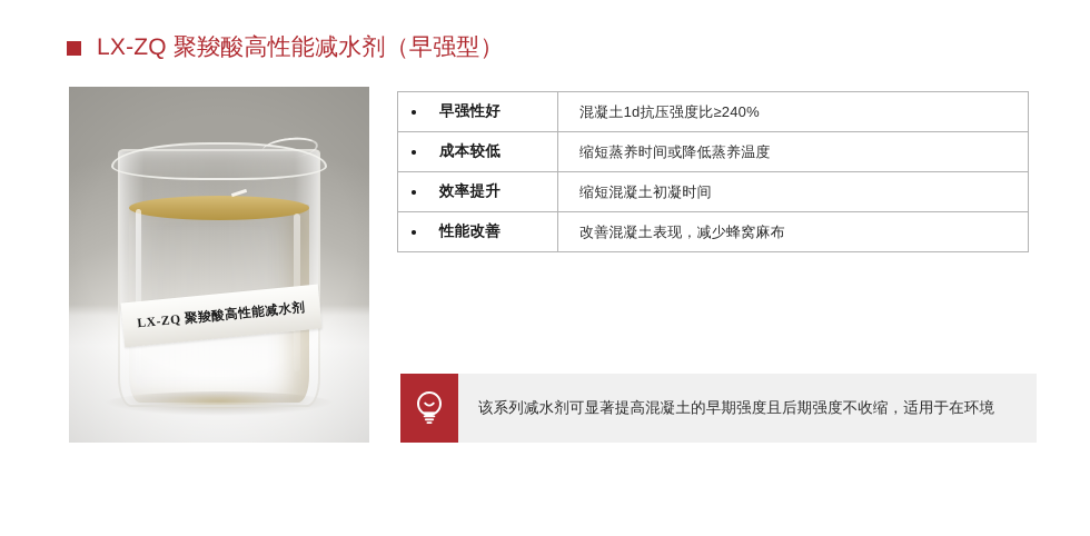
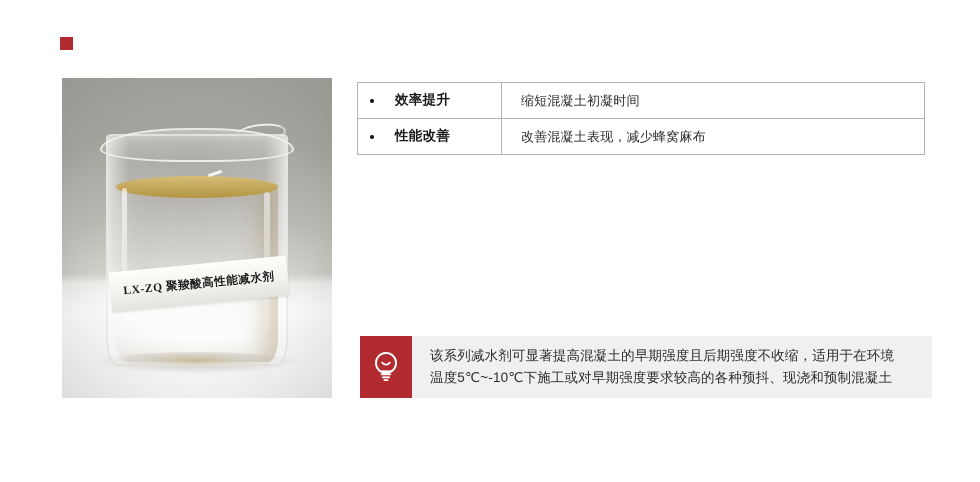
- LX-ZQ 聚羧酸高性能减水剂（早强型）
- 早强性好	混凝土1d抗压强度比≥240%
- 成本较低	缩短蒸养时间或降低蒸养温度
  效率提升	缩短混凝土初凝时间
  性能改善	改善混凝土表现，减少蜂窝麻布
  该系列减水剂可显著提高混凝土的早期强度且后期强度不收缩，适用于在环境
+ 温度5℃~-10℃下施工或对早期强度要求较高的各种预抖、现浇和预制混凝土
